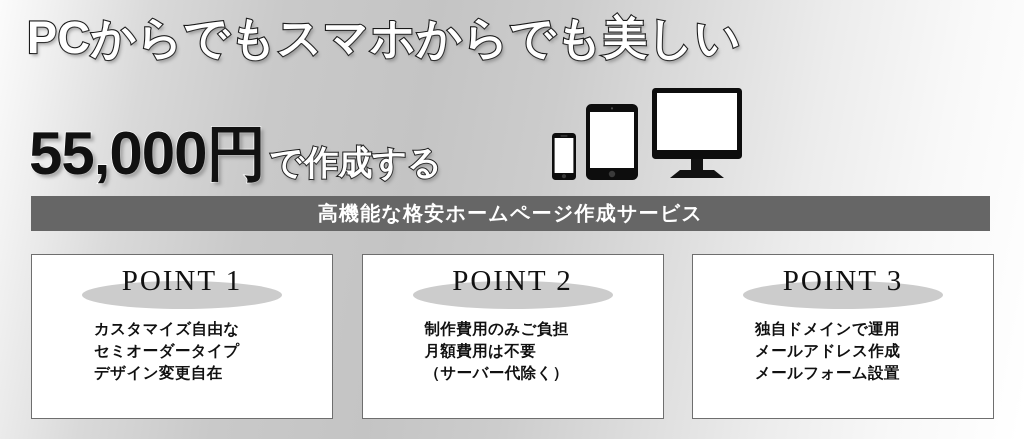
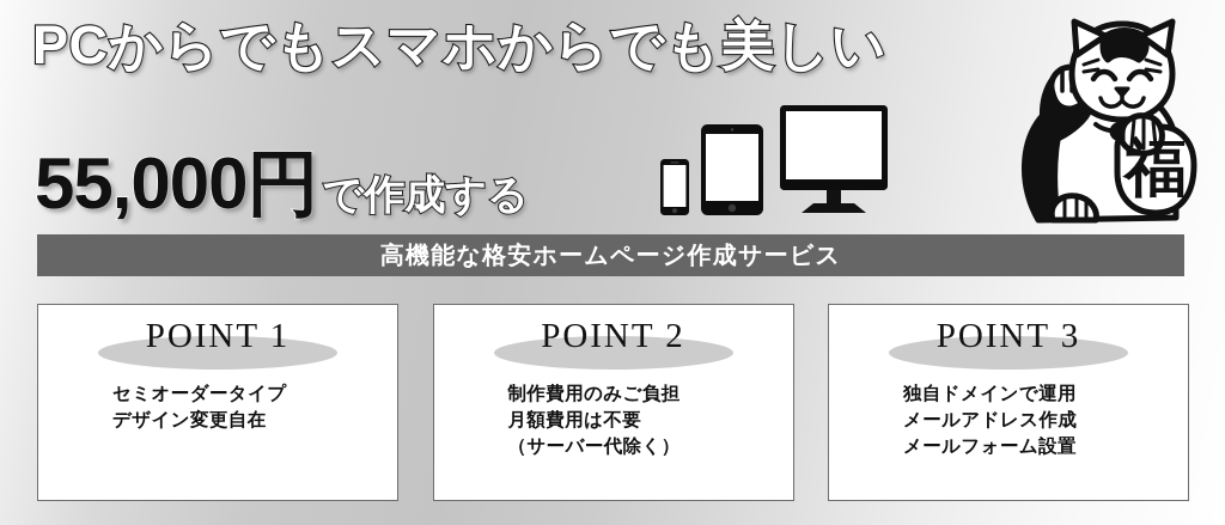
  PCからでもスマホからでも美しい
  55,000円
  で作成する
  高機能な格安ホームページ作成サービス
  POINT 1
- カスタマイズ自由な
  セミオーダータイプ
  デザイン変更自在
  POINT 2
  制作費用のみご負担
  月額費用は不要
  （サーバー代除く）
  POINT 3
  独自ドメインで運用
  メールアドレス作成
  メールフォーム設置
+ 福
